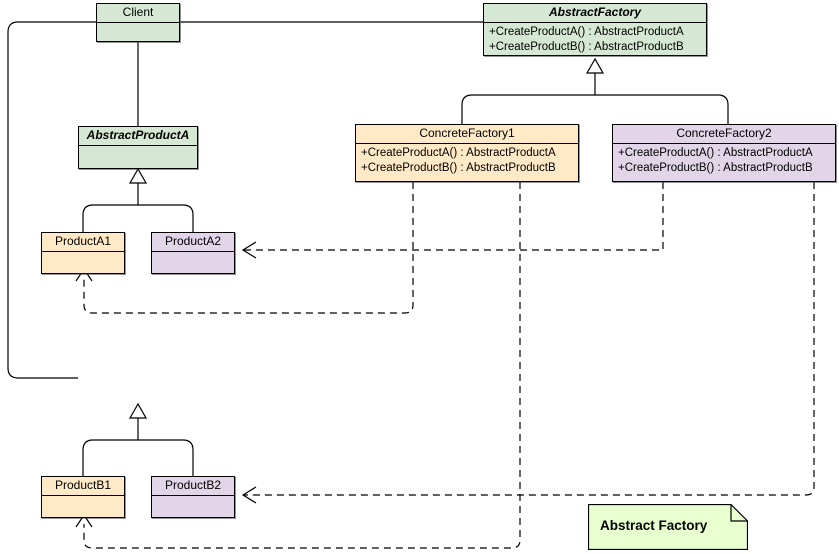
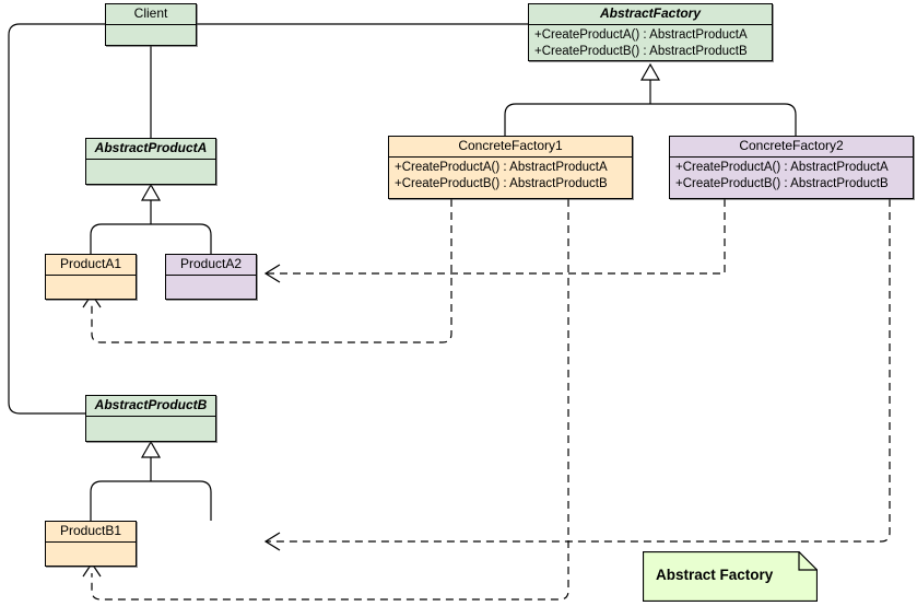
  Client
  AbstractFactory
  +CreateProductA() : AbstractProductA
  +CreateProductB() : AbstractProductB
  ConcreteFactory1
  +CreateProductA() : AbstractProductA
  +CreateProductB() : AbstractProductB
  ConcreteFactory2
  +CreateProductA() : AbstractProductA
  +CreateProductB() : AbstractProductB
  AbstractProductA
  ProductA1
  ProductA2
+ AbstractProductB
  ProductB1
- ProductB2
  Abstract Factory
